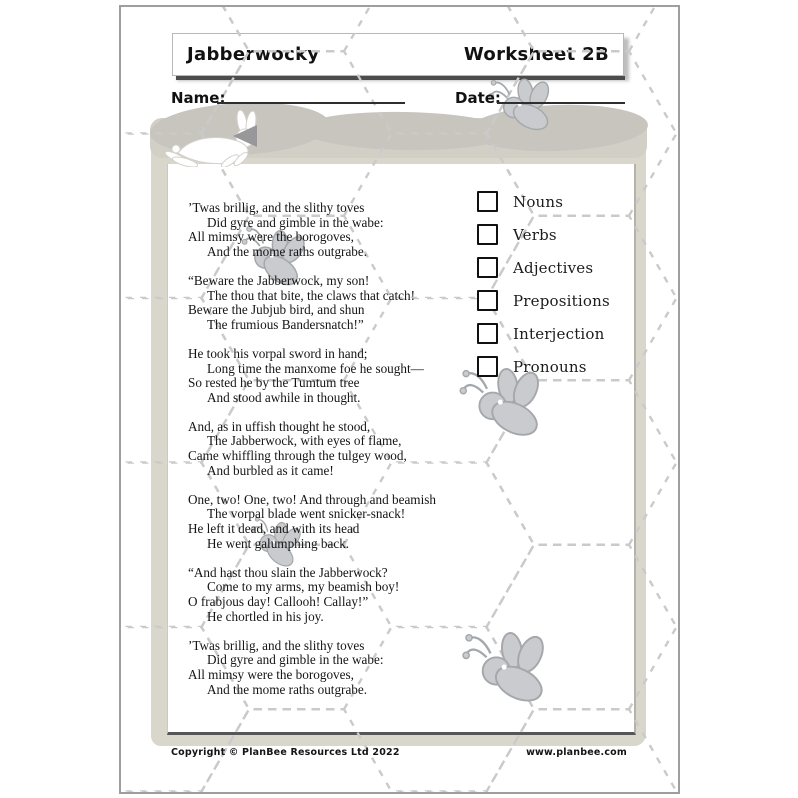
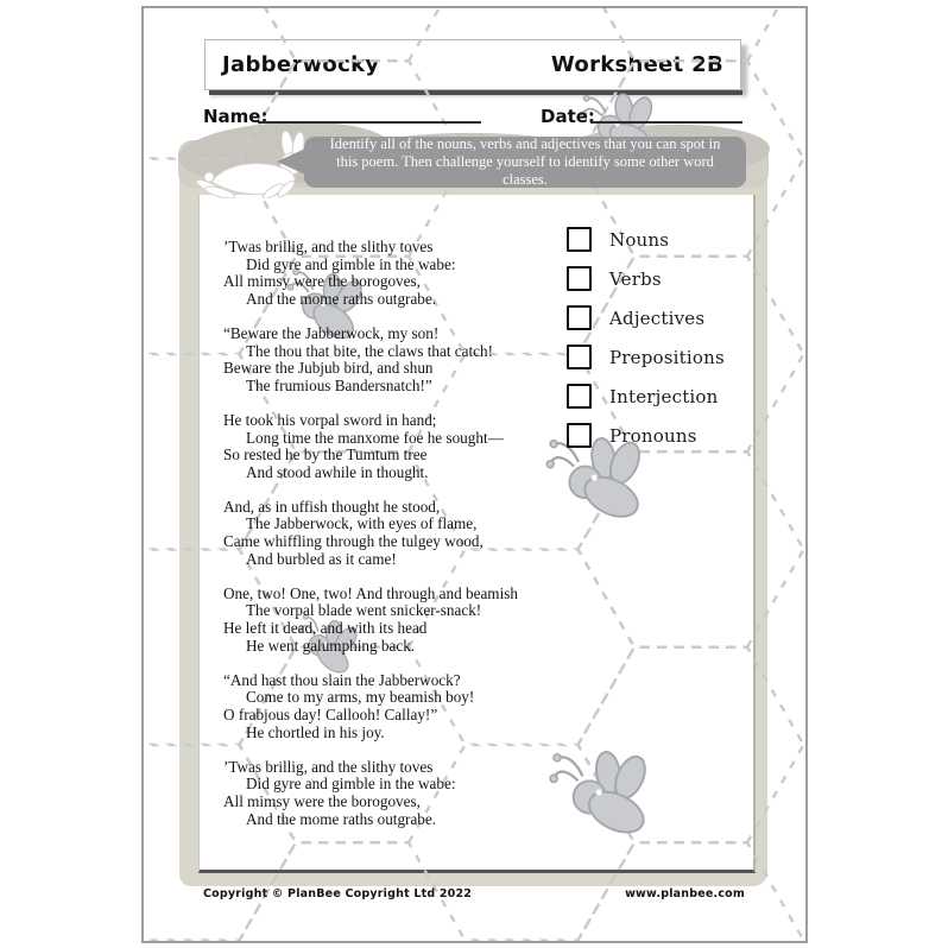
  Name:
  Date:
+ Identify all of the nouns, verbs and adjectives that you can spot in this poem. Then challenge yourself to identify some other word classes.
  ’Twas brillig, and the slithy toves
  Did gyre and gimble in the wabe:
  All mimsy were the borogoves,
  And the mome raths outgrabe.
  “Beware the Jabberwock, my son!
  The thou that bite, the claws that catch!
  Beware the Jubjub bird, and shun
  The frumious Bandersnatch!”
  He took his vorpal sword in hand;
  Long time the manxome foe he sought—
  So rested he by the Tumtum tree
  And stood awhile in thought.
  And, as in uffish thought he stood,
  The Jabberwock, with eyes of flame,
  Came whiffling through the tulgey wood,
  And burbled as it came!
  One, two! One, two! And through and beamish
  The vorpal blade went snicker-snack!
  He left it dead, and with its head
  He went galumphing back.
  “And hast thou slain the Jabberwock?
  Come to my arms, my beamish boy!
  O frabjous day! Callooh! Callay!”
  He chortled in his joy.
  ’Twas brillig, and the slithy toves
  Did gyre and gimble in the wabe:
  All mimsy were the borogoves,
  And the mome raths outgrabe.
  Nouns
  Verbs
  Adjectives
  Prepositions
  Interjection
  Pronouns
- Copyright © PlanBee Resources Ltd 2022
+ Copyright © PlanBee Copyright Ltd 2022
  www.planbee.com
